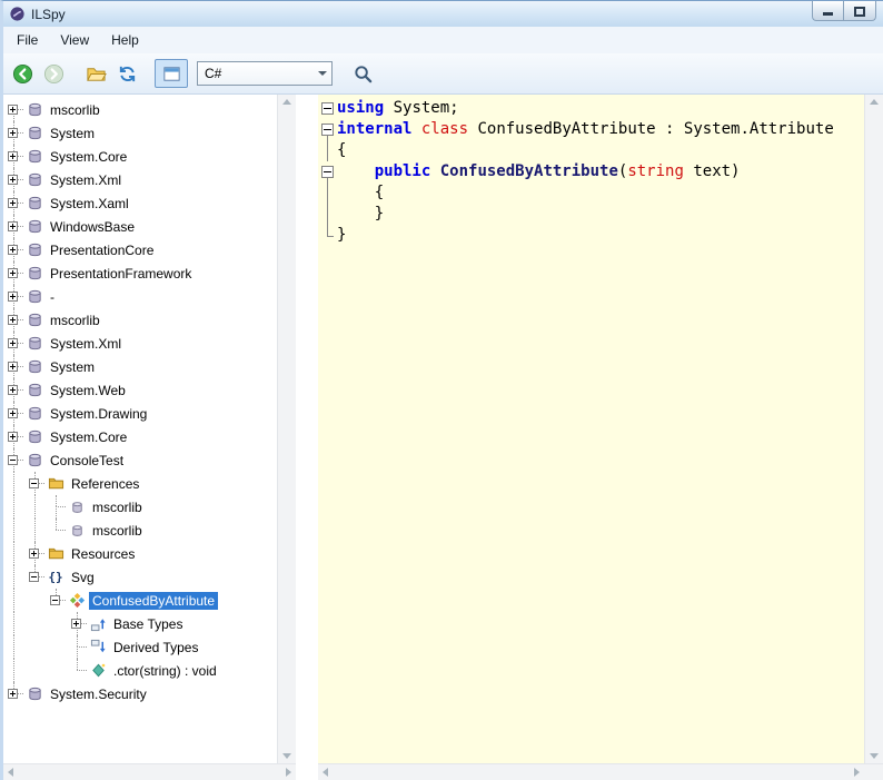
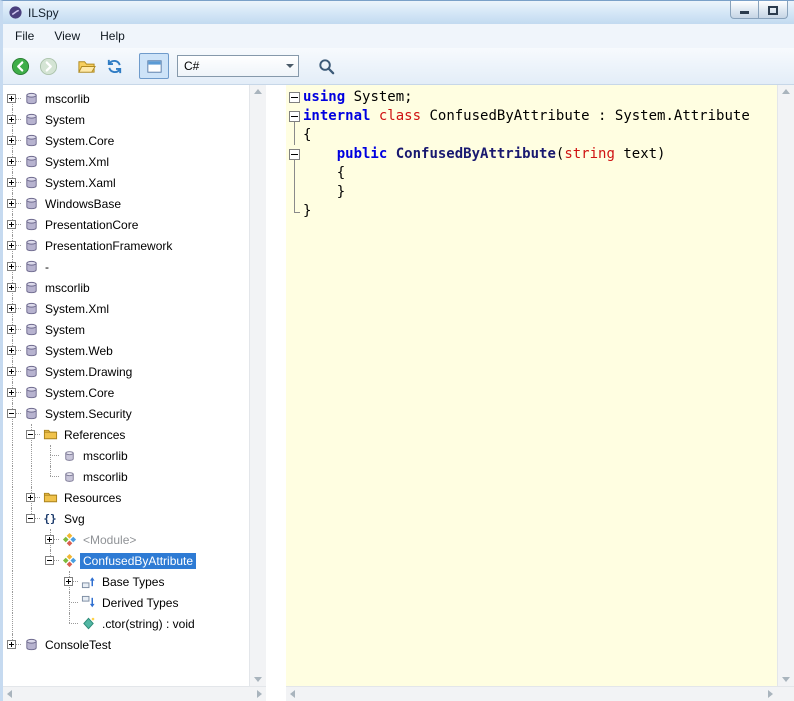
  ILSpy
  File
  View
  Help
  C#
  mscorlib
  System
  System.Core
  System.Xml
  System.Xaml
  WindowsBase
  PresentationCore
  PresentationFramework
  -
  mscorlib
  System.Xml
  System
  System.Web
  System.Drawing
  System.Core
- ConsoleTest
+ System.Security
  References
  mscorlib
  mscorlib
  Resources
  {}
  Svg
+ <Module>
  ConfusedByAttribute
  Base Types
  Derived Types
  .ctor(string) : void
- System.Security
+ ConsoleTest
  using System;
  internal class ConfusedByAttribute : System.Attribute
  {
  public ConfusedByAttribute(string text)
  {
  }
  }
